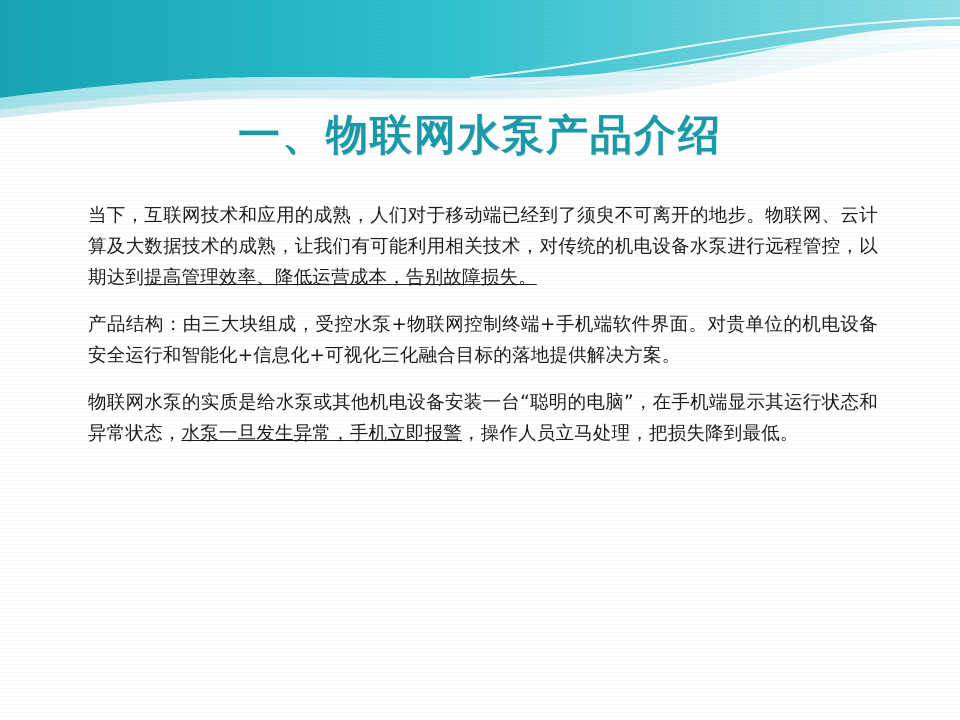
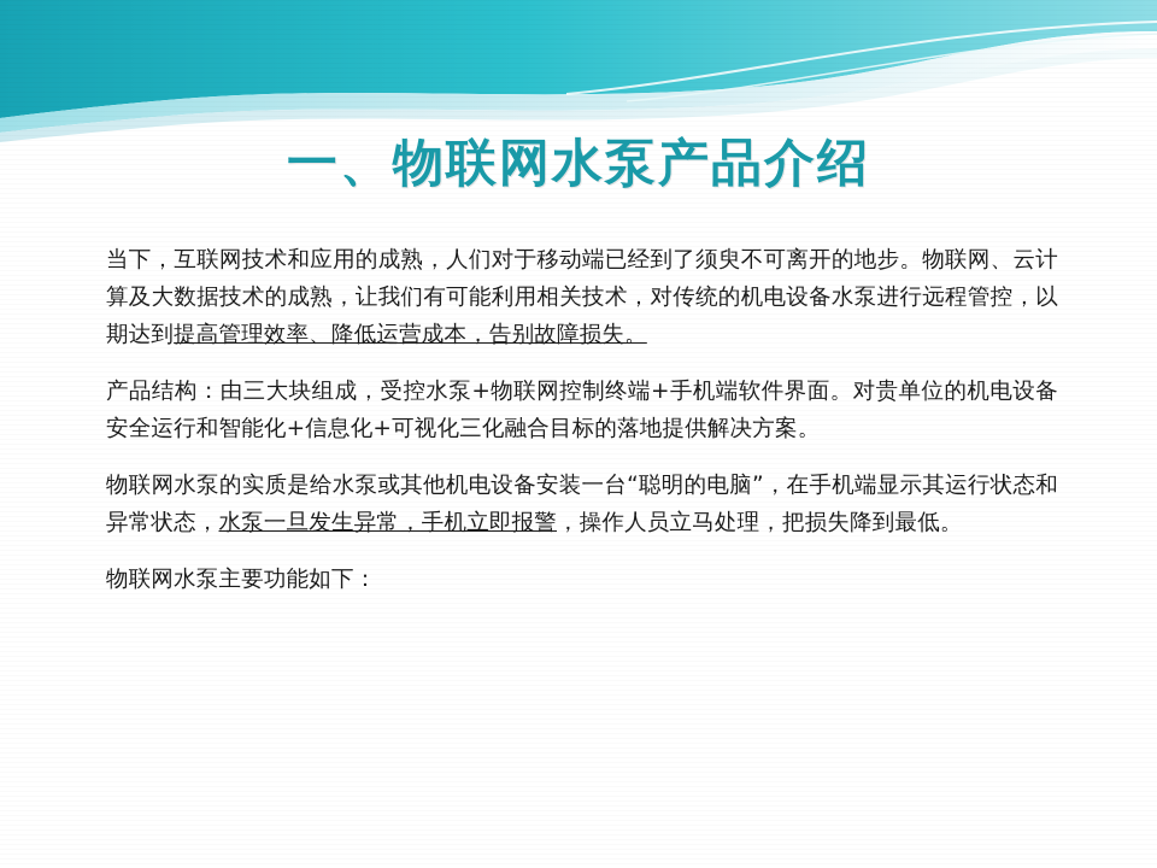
  一、物联网水泵产品介绍
  当下，互联网技术和应用的成熟，人们对于移动端已经到了须臾不可离开的地步。物联网、云计算及大数据技术的成熟，让我们有可能利用相关技术，对传统的机电设备水泵进行远程管控，以期达到提高管理效率、降低运营成本，告别故障损失。
  产品结构：由三大块组成，受控水泵+物联网控制终端+手机端软件界面。对贵单位的机电设备安全运行和智能化+信息化+可视化三化融合目标的落地提供解决方案。
  物联网水泵的实质是给水泵或其他机电设备安装一台“聪明的电脑”，在手机端显示其运行状态和异常状态，水泵一旦发生异常，手机立即报警，操作人员立马处理，把损失降到最低。
+ 物联网水泵主要功能如下：
